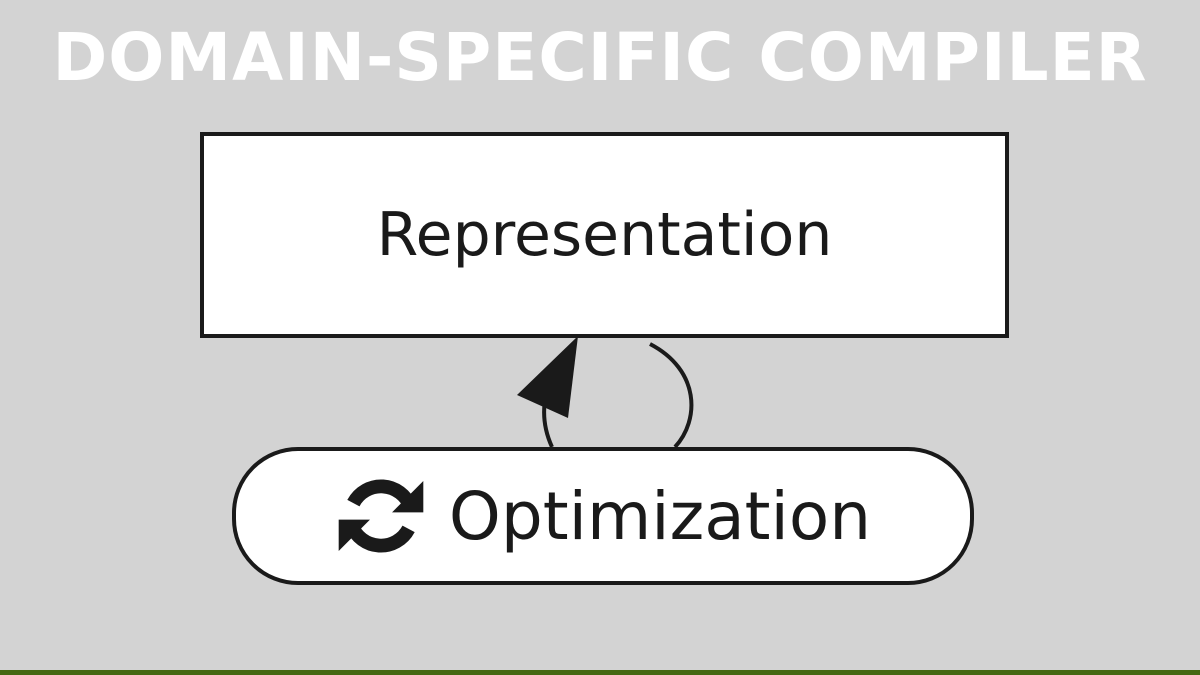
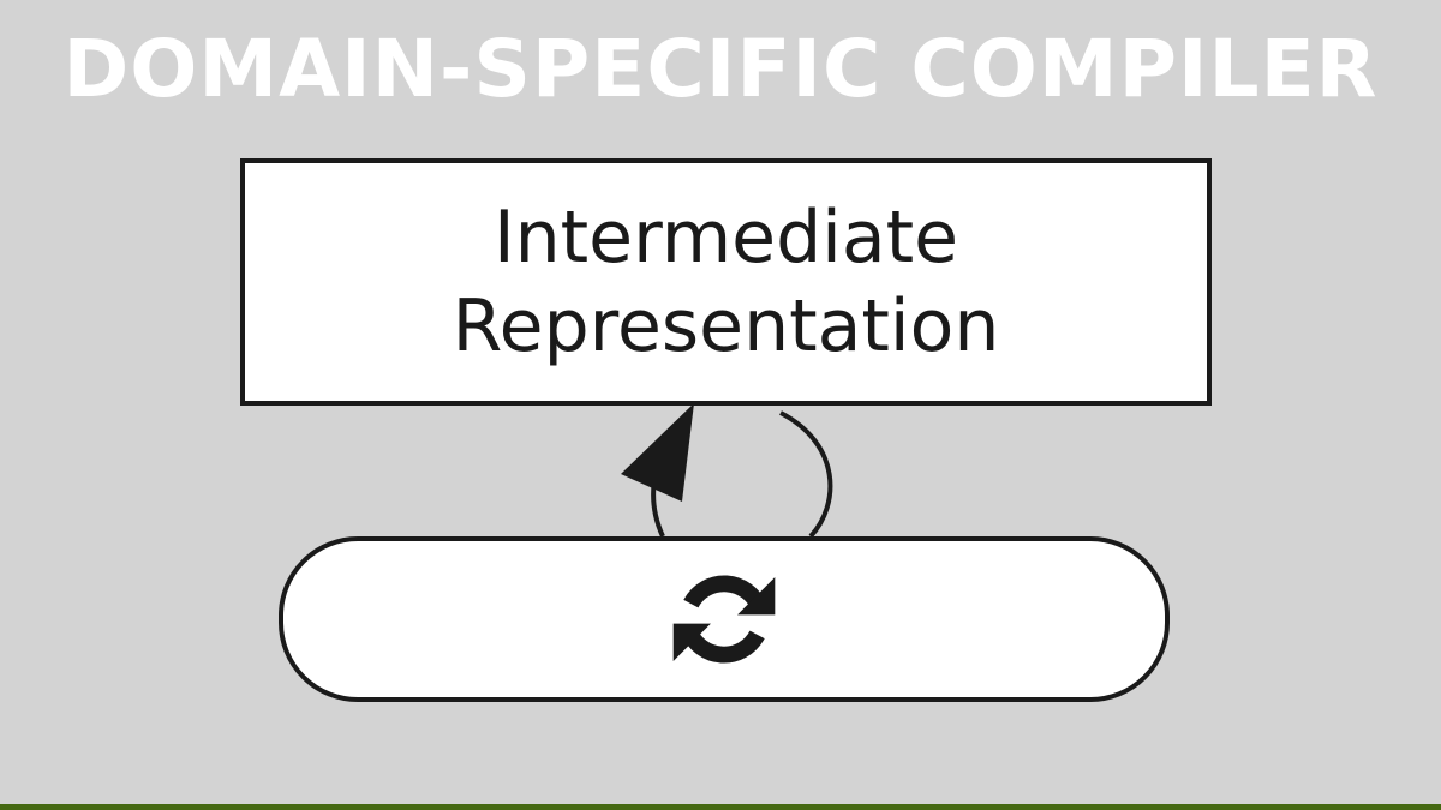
  DOMAIN-SPECIFIC COMPILER
+ Intermediate
  Representation
- Optimization
